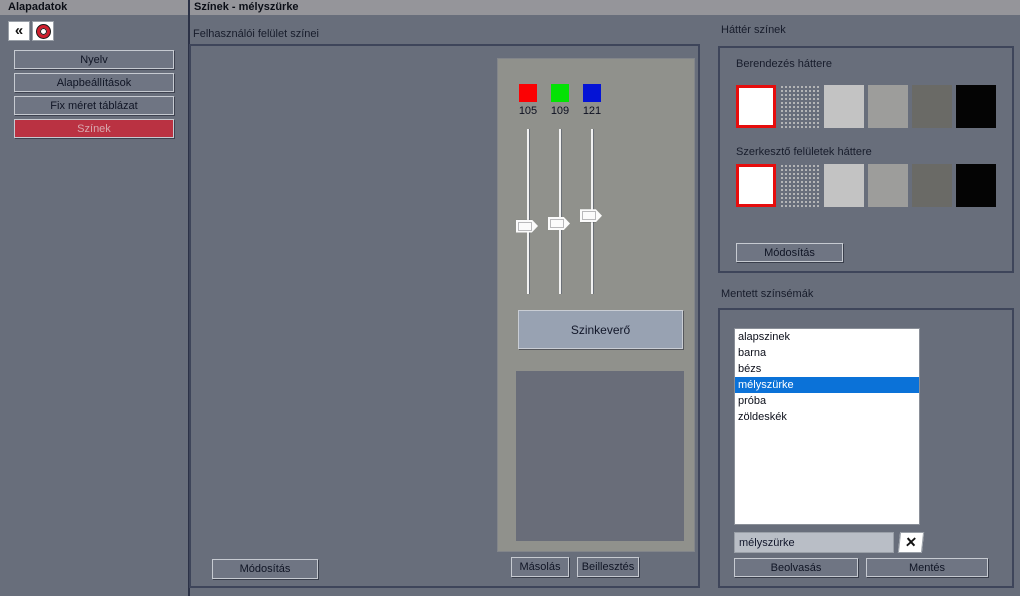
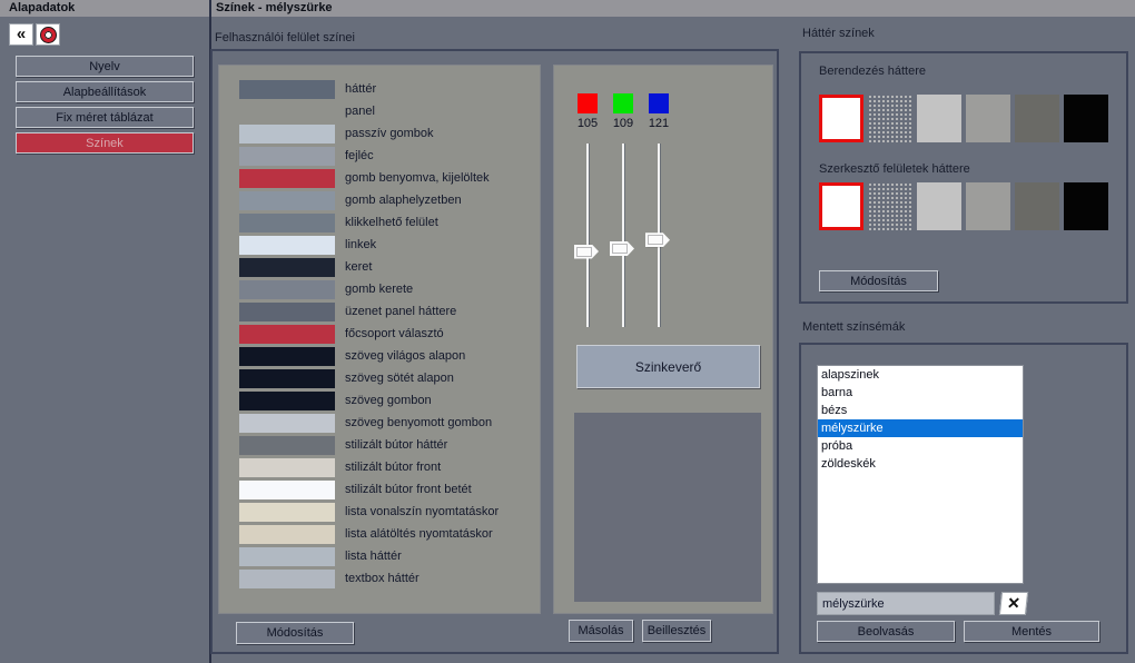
  Alapadatok
  Színek - mélyszürke
  «
  Nyelv
  Alapbeállítások
  Fix méret táblázat
  Színek
  Felhasználói felület színei
+ háttér
+ panel
+ passzív gombok
+ fejléc
+ gomb benyomva, kijelöltek
+ gomb alaphelyzetben
+ klikkelhető felület
+ linkek
+ keret
+ gomb kerete
+ üzenet panel háttere
+ főcsoport választó
+ szöveg világos alapon
+ szöveg sötét alapon
+ szöveg gombon
+ szöveg benyomott gombon
+ stilizált bútor háttér
+ stilizált bútor front
+ stilizált bútor front betét
+ lista vonalszín nyomtatáskor
+ lista alátöltés nyomtatáskor
+ lista háttér
+ textbox háttér
  Módosítás
  105
  109
  121
  Szinkeverő
  Másolás
  Beillesztés
  Háttér színek
  Berendezés háttere
  Szerkesztő felületek háttere
  Módosítás
  Mentett színsémák
  alapszinek
  barna
  bézs
  mélyszürke
  próba
  zöldeskék
  mélyszürke
  Beolvasás
  Mentés
